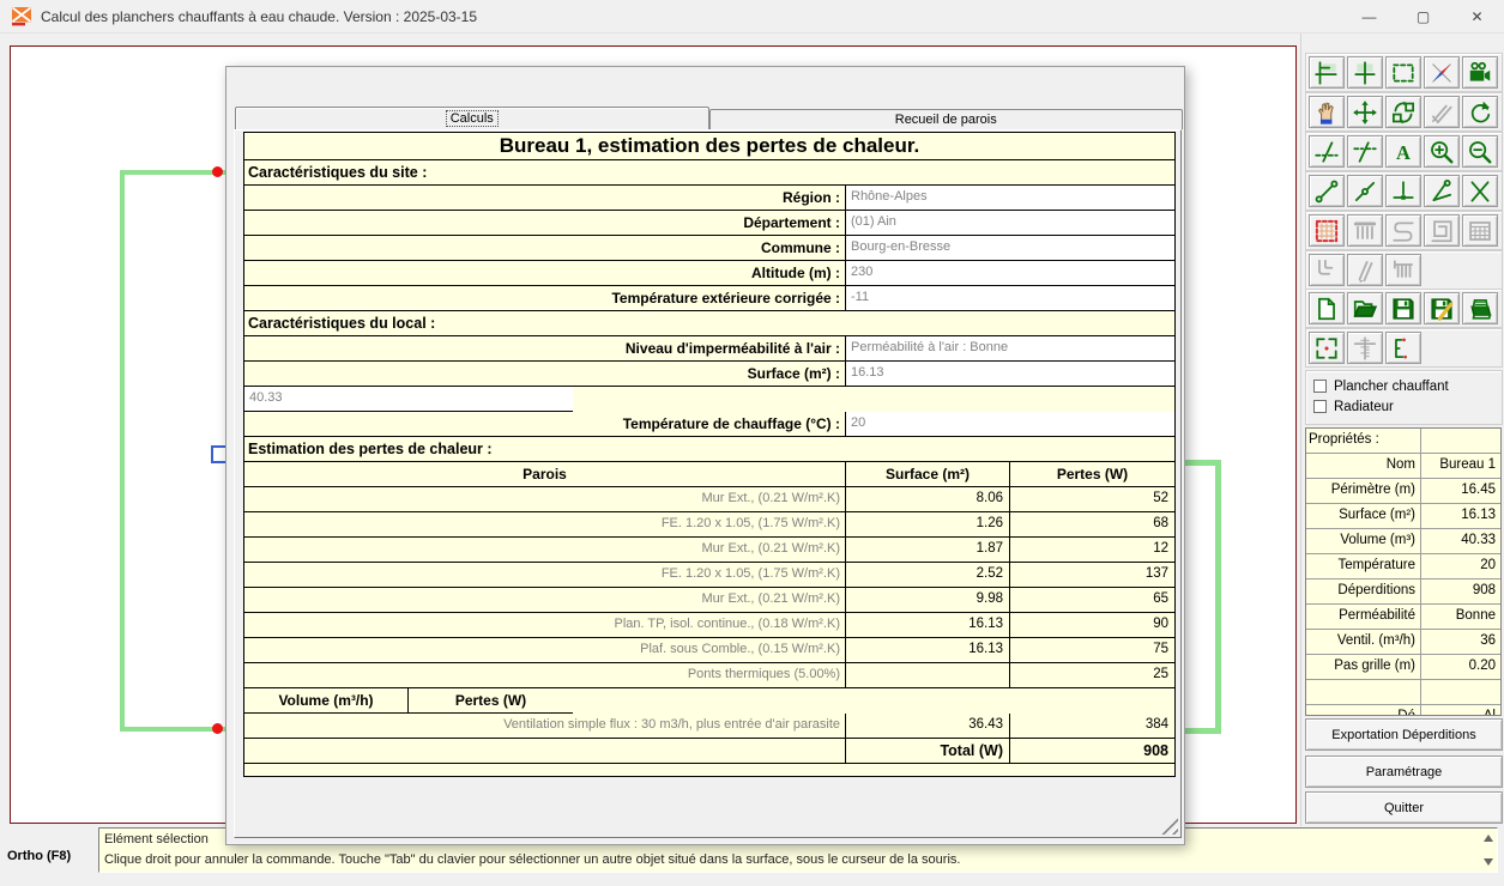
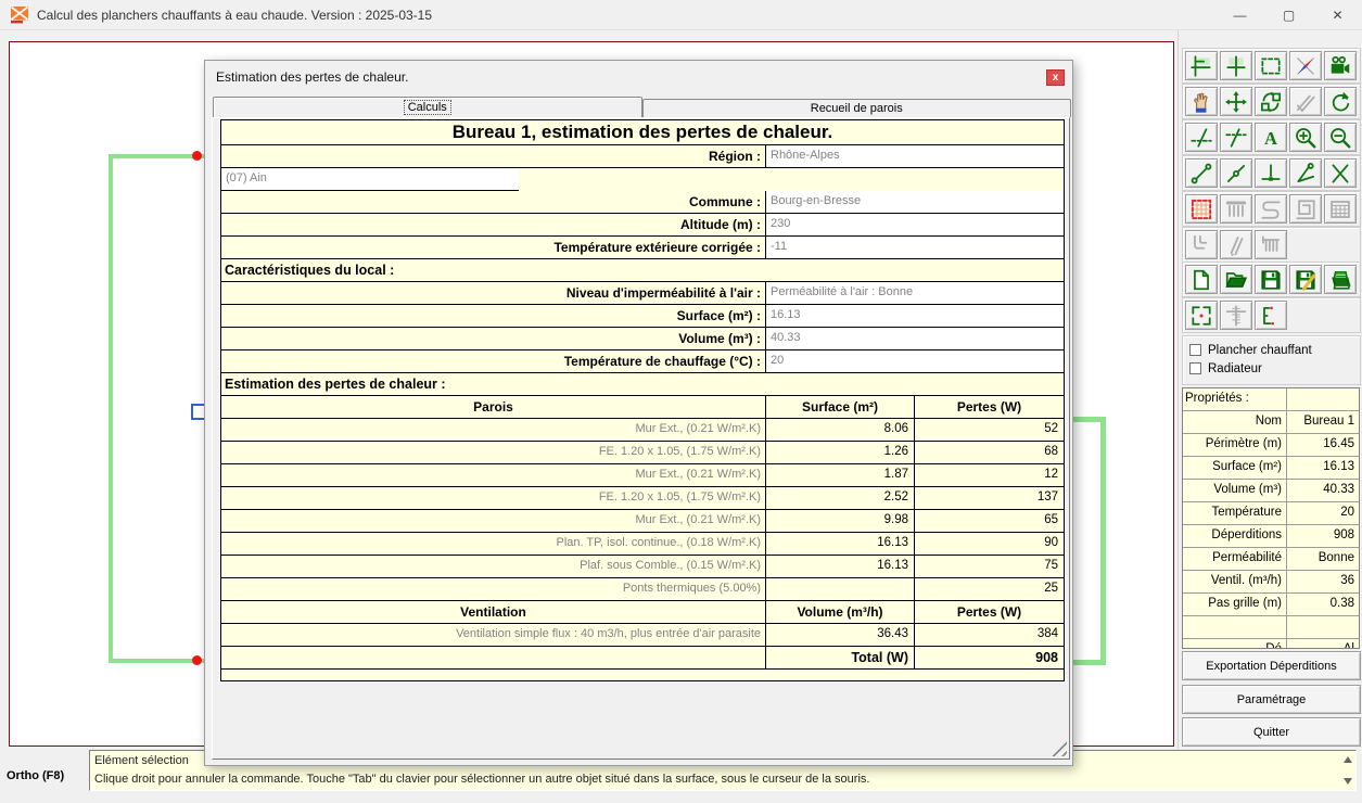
  Calcul des planchers chauffants à eau chaude. Version : 2025-03-15
  —
  ▢
  ✕
  Ortho (F8)
  Elément sélection
  Clique droit pour annuler la commande. Touche "Tab" du clavier pour sélectionner un autre objet situé dans la surface, sous le curseur de la souris.
  A
  Plancher chauffant
  Radiateur
  Propriétés :
  Nom
  Bureau 1
  Périmètre (m)
  16.45
  Surface (m²)
  16.13
  Volume (m³)
  40.33
  Température
  20
  Déperditions
  908
  Perméabilité
  Bonne
  Ventil. (m³/h)
  36
  Pas grille (m)
- 0.20
+ 0.38
  Exportation Déperditions
  Paramétrage
  Quitter
+ Estimation des pertes de chaleur.
+ x
  Calculs
  Recueil de parois
  Bureau 1, estimation des pertes de chaleur.
- Caractéristiques du site :
  Région :
  Rhône-Alpes
- Département :
- (01) Ain
+ (07) Ain
  Commune :
  Bourg-en-Bresse
  Altitude (m) :
  230
  Température extérieure corrigée :
  -11
  Caractéristiques du local :
  Niveau d'imperméabilité à l'air :
  Perméabilité à l'air : Bonne
  Surface (m²) :
  16.13
+ Volume (m³) :
  40.33
  Température de chauffage (°C) :
  20
  Estimation des pertes de chaleur :
  Parois
  Surface (m²)
  Pertes (W)
  Mur Ext., (0.21 W/m².K)
  8.06
  52
  FE. 1.20 x 1.05, (1.75 W/m².K)
  1.26
  68
  Mur Ext., (0.21 W/m².K)
  1.87
  12
  FE. 1.20 x 1.05, (1.75 W/m².K)
  2.52
  137
  Mur Ext., (0.21 W/m².K)
  9.98
  65
  Plan. TP, isol. continue., (0.18 W/m².K)
  16.13
  90
  Plaf. sous Comble., (0.15 W/m².K)
  16.13
  75
  Ponts thermiques (5.00%)
  25
+ Ventilation
  Volume (m³/h)
  Pertes (W)
- Ventilation simple flux : 30 m3/h, plus entrée d'air parasite
+ Ventilation simple flux : 40 m3/h, plus entrée d'air parasite
  36.43
  384
  Total (W)
  908
